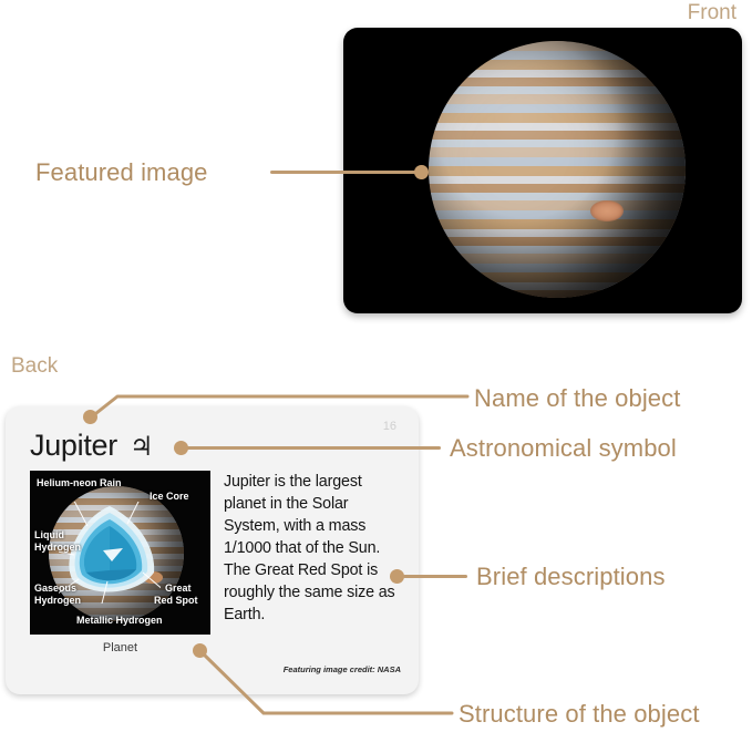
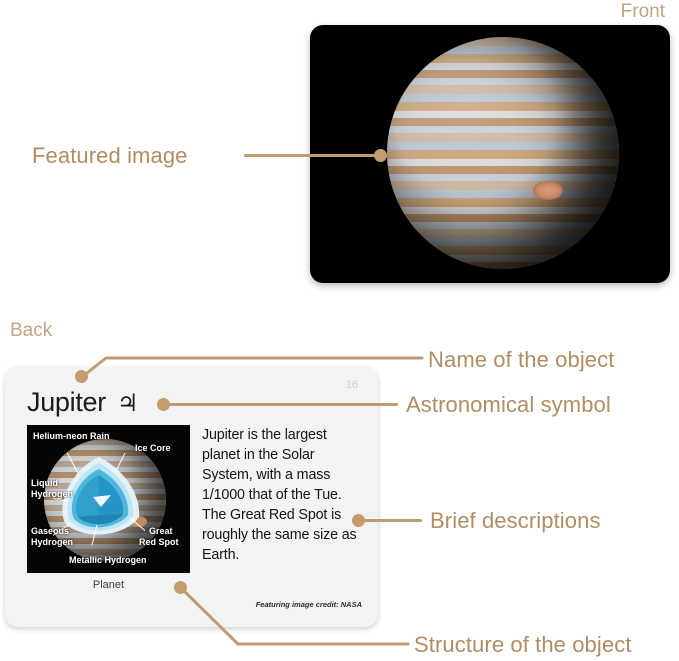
  Front
  Back
  Featured image
  16
  Jupiter
  ♃
  Helium-neon Rain
  Ice Core
  Liquid
  Hydrogen
  Gaseous
  Hydrogen
  Great
  Red Spot
  Metallic Hydrogen
  Planet
- Jupiter is the largest planet in the Solar System, with a mass 1/1000 that of the Sun. The Great Red Spot is roughly the same size as Earth.
+ Jupiter is the largest planet in the Solar System, with a mass 1/1000 that of the Tue. The Great Red Spot is roughly the same size as Earth.
  Featuring image credit: NASA
  Name of the object
  Astronomical symbol
  Brief descriptions
  Structure of the object
